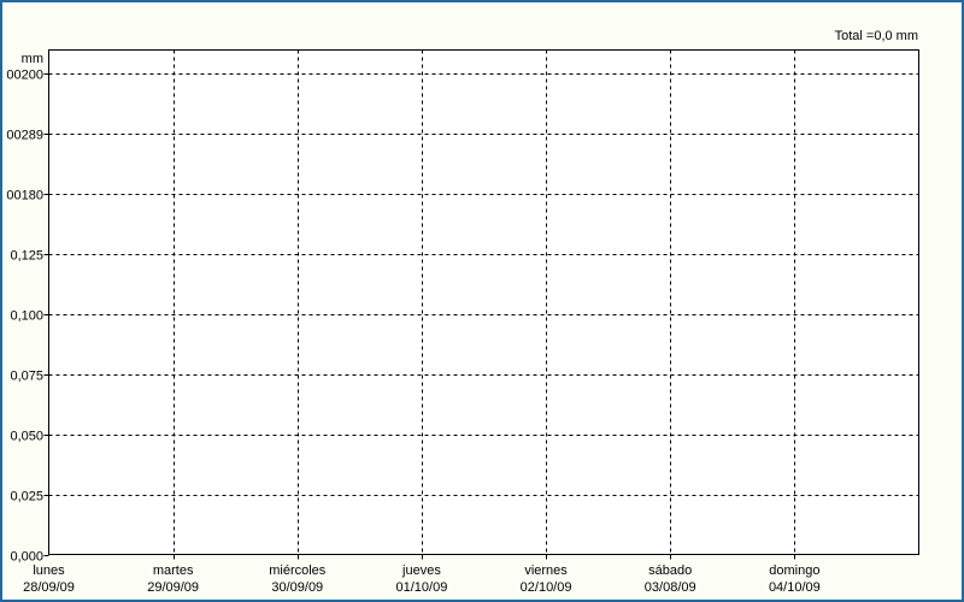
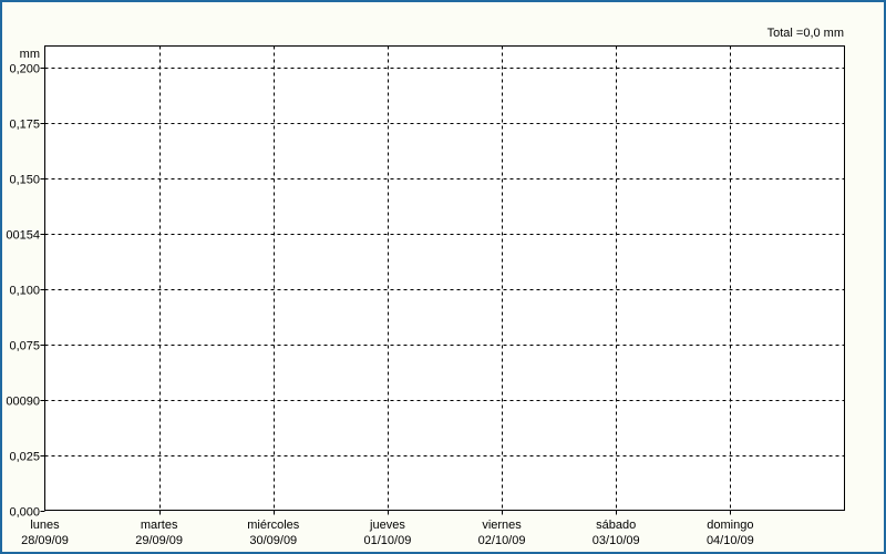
  Total =0,0 mm
  mm
  0,000
  0,025
- 0,050
+ 00090
  0,075
  0,100
- 0,125
+ 00154
- 00180
+ 0,150
- 00289
+ 0,175
- 00200
+ 0,200
  lunes
  28/09/09
  martes
  29/09/09
  miércoles
  30/09/09
  jueves
  01/10/09
  viernes
  02/10/09
  sábado
- 03/08/09
+ 03/10/09
  domingo
  04/10/09
